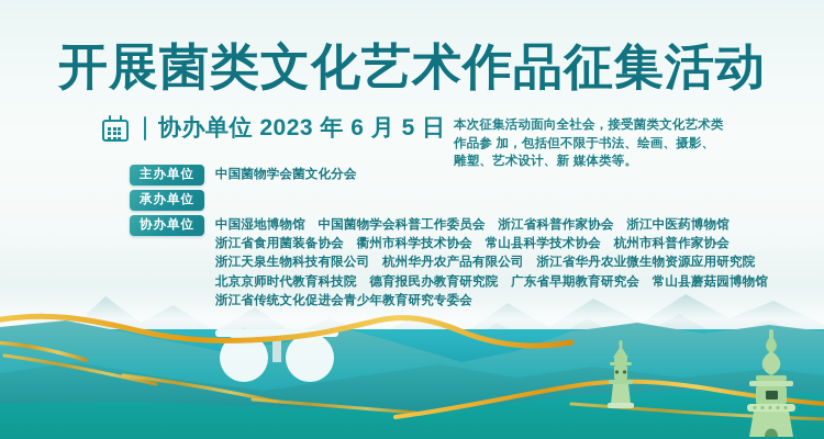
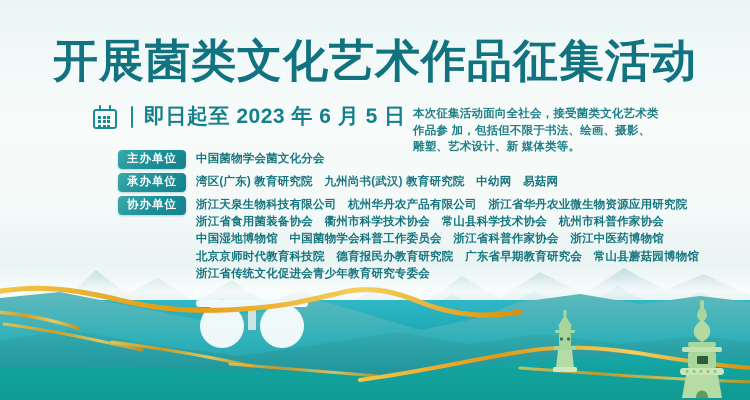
  开展菌类文化艺术作品征集活动
- 协办单位 2023 年 6 月 5 日
+ 即日起至 2023 年 6 月 5 日
  本次征集活动面向全社会，接受菌类文化艺术类
  作品参 加，包括但不限于书法、绘画、摄影、
  雕塑、艺术设计、新 媒体类等。
  主办单位
  中国菌物学会菌文化分会
  承办单位
+ 湾区(广东) 教育研究院 九州尚书(武汉) 教育研究院 中幼网 易菇网
  协办单位
- 中国湿地博物馆 中国菌物学会科普工作委员会 浙江省科普作家协会 浙江中医药博物馆
+ 浙江天泉生物科技有限公司 杭州华丹农产品有限公司 浙江省华丹农业微生物资源应用研究院
  浙江省食用菌装备协会 衢州市科学技术协会 常山县科学技术协会 杭州市科普作家协会
- 浙江天泉生物科技有限公司 杭州华丹农产品有限公司 浙江省华丹农业微生物资源应用研究院
+ 中国湿地博物馆 中国菌物学会科普工作委员会 浙江省科普作家协会 浙江中医药博物馆
  北京京师时代教育科技院 德育报民办教育研究院 广东省早期教育研究会 常山县蘑菇园博物馆
  浙江省传统文化促进会青少年教育研究专委会
